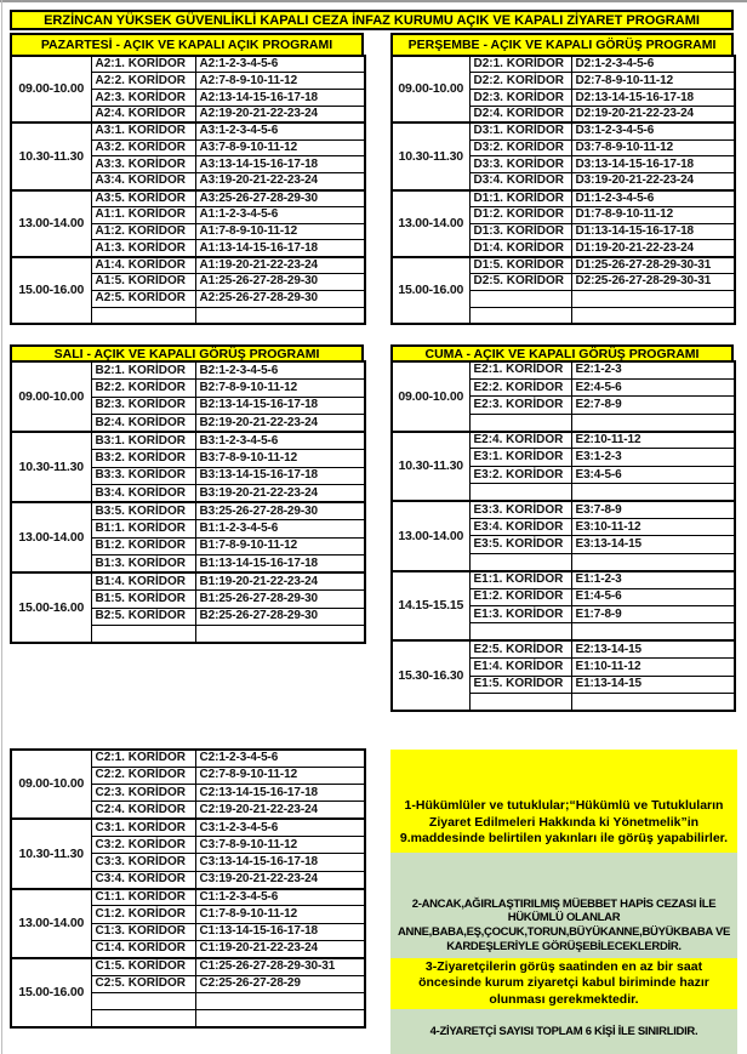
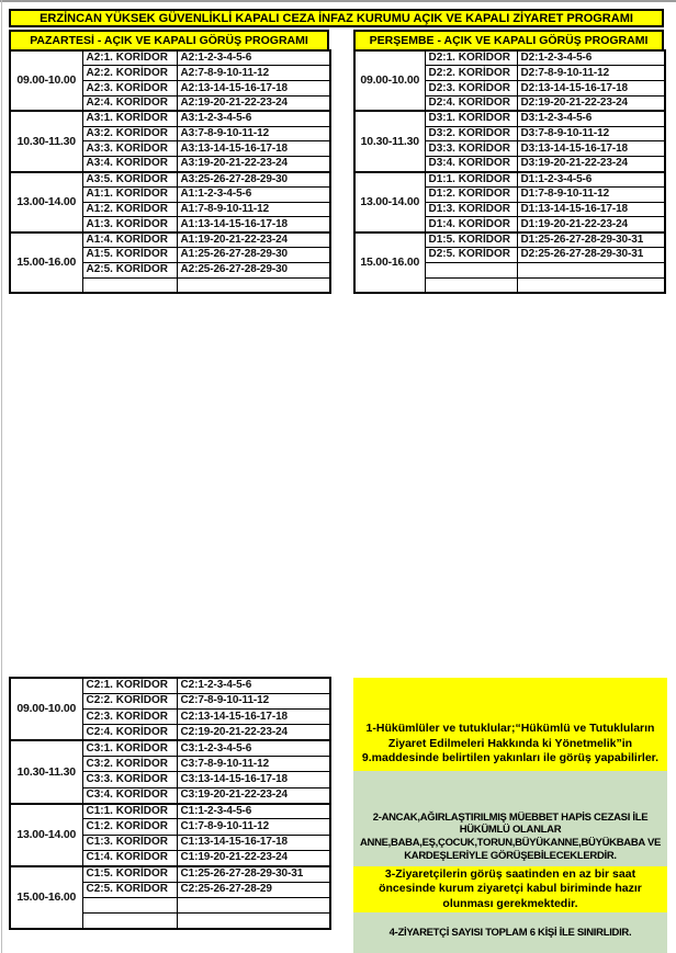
  ERZİNCAN YÜKSEK GÜVENLİKLİ KAPALI CEZA İNFAZ KURUMU AÇIK VE KAPALI ZİYARET PROGRAMI
- PAZARTESİ - AÇIK VE KAPALI AÇIK PROGRAMI
+ PAZARTESİ - AÇIK VE KAPALI GÖRÜŞ PROGRAMI
  09.00-10.00	A2:1. KORİDOR	A2:1-2-3-4-5-6
  A2:2. KORİDOR	A2:7-8-9-10-11-12
  A2:3. KORİDOR	A2:13-14-15-16-17-18
  A2:4. KORİDOR	A2:19-20-21-22-23-24
  10.30-11.30	A3:1. KORİDOR	A3:1-2-3-4-5-6
  A3:2. KORİDOR	A3:7-8-9-10-11-12
  A3:3. KORİDOR	A3:13-14-15-16-17-18
  A3:4. KORİDOR	A3:19-20-21-22-23-24
  13.00-14.00	A3:5. KORİDOR	A3:25-26-27-28-29-30
  A1:1. KORİDOR	A1:1-2-3-4-5-6
  A1:2. KORİDOR	A1:7-8-9-10-11-12
  A1:3. KORİDOR	A1:13-14-15-16-17-18
  15.00-16.00	A1:4. KORİDOR	A1:19-20-21-22-23-24
  A1:5. KORİDOR	A1:25-26-27-28-29-30
  A2:5. KORİDOR	A2:25-26-27-28-29-30
  PERŞEMBE - AÇIK VE KAPALI GÖRÜŞ PROGRAMI
  09.00-10.00	D2:1. KORİDOR	D2:1-2-3-4-5-6
  D2:2. KORİDOR	D2:7-8-9-10-11-12
  D2:3. KORİDOR	D2:13-14-15-16-17-18
  D2:4. KORİDOR	D2:19-20-21-22-23-24
  10.30-11.30	D3:1. KORİDOR	D3:1-2-3-4-5-6
  D3:2. KORİDOR	D3:7-8-9-10-11-12
  D3:3. KORİDOR	D3:13-14-15-16-17-18
  D3:4. KORİDOR	D3:19-20-21-22-23-24
  13.00-14.00	D1:1. KORİDOR	D1:1-2-3-4-5-6
  D1:2. KORİDOR	D1:7-8-9-10-11-12
  D1:3. KORİDOR	D1:13-14-15-16-17-18
  D1:4. KORİDOR	D1:19-20-21-22-23-24
  15.00-16.00	D1:5. KORİDOR	D1:25-26-27-28-29-30-31
  D2:5. KORİDOR	D2:25-26-27-28-29-30-31
- SALI - AÇIK VE KAPALI GÖRÜŞ PROGRAMI
- 09.00-10.00	B2:1. KORİDOR	B2:1-2-3-4-5-6
- B2:2. KORİDOR	B2:7-8-9-10-11-12
- B2:3. KORİDOR	B2:13-14-15-16-17-18
- B2:4. KORİDOR	B2:19-20-21-22-23-24
- 10.30-11.30	B3:1. KORİDOR	B3:1-2-3-4-5-6
- B3:2. KORİDOR	B3:7-8-9-10-11-12
- B3:3. KORİDOR	B3:13-14-15-16-17-18
- B3:4. KORİDOR	B3:19-20-21-22-23-24
- 13.00-14.00	B3:5. KORİDOR	B3:25-26-27-28-29-30
- B1:1. KORİDOR	B1:1-2-3-4-5-6
- B1:2. KORİDOR	B1:7-8-9-10-11-12
- B1:3. KORİDOR	B1:13-14-15-16-17-18
- 15.00-16.00	B1:4. KORİDOR	B1:19-20-21-22-23-24
- B1:5. KORİDOR	B1:25-26-27-28-29-30
- B2:5. KORİDOR	B2:25-26-27-28-29-30
- CUMA - AÇIK VE KAPALI GÖRÜŞ PROGRAMI
- 09.00-10.00	E2:1. KORİDOR	E2:1-2-3
- E2:2. KORİDOR	E2:4-5-6
- E2:3. KORİDOR	E2:7-8-9
- 10.30-11.30	E2:4. KORİDOR	E2:10-11-12
- E3:1. KORİDOR	E3:1-2-3
- E3:2. KORİDOR	E3:4-5-6
- 13.00-14.00	E3:3. KORİDOR	E3:7-8-9
- E3:4. KORİDOR	E3:10-11-12
- E3:5. KORİDOR	E3:13-14-15
- 14.15-15.15	E1:1. KORİDOR	E1:1-2-3
- E1:2. KORİDOR	E1:4-5-6
- E1:3. KORİDOR	E1:7-8-9
- 15.30-16.30	E2:5. KORİDOR	E2:13-14-15
- E1:4. KORİDOR	E1:10-11-12
- E1:5. KORİDOR	E1:13-14-15
  09.00-10.00	C2:1. KORİDOR	C2:1-2-3-4-5-6
  C2:2. KORİDOR	C2:7-8-9-10-11-12
  C2:3. KORİDOR	C2:13-14-15-16-17-18
  C2:4. KORİDOR	C2:19-20-21-22-23-24
  10.30-11.30	C3:1. KORİDOR	C3:1-2-3-4-5-6
  C3:2. KORİDOR	C3:7-8-9-10-11-12
  C3:3. KORİDOR	C3:13-14-15-16-17-18
  C3:4. KORİDOR	C3:19-20-21-22-23-24
  13.00-14.00	C1:1. KORİDOR	C1:1-2-3-4-5-6
  C1:2. KORİDOR	C1:7-8-9-10-11-12
  C1:3. KORİDOR	C1:13-14-15-16-17-18
  C1:4. KORİDOR	C1:19-20-21-22-23-24
  15.00-16.00	C1:5. KORİDOR	C1:25-26-27-28-29-30-31
  C2:5. KORİDOR	C2:25-26-27-28-29
  1-Hükümlüler ve tutuklular;“Hükümlü ve Tutukluların Ziyaret Edilmeleri Hakkında ki Yönetmelik”in 9.maddesinde belirtilen yakınları ile görüş yapabilirler.
  2-ANCAK,AĞIRLAŞTIRILMIŞ MÜEBBET HAPİS CEZASI İLE HÜKÜMLÜ OLANLAR ANNE,BABA,EŞ,ÇOCUK,TORUN,BÜYÜKANNE,BÜYÜKBABA VE KARDEŞLERİYLE GÖRÜŞEBİLECEKLERDİR.
  3-Ziyaretçilerin görüş saatinden en az bir saat öncesinde kurum ziyaretçi kabul biriminde hazır olunması gerekmektedir.
  4-ZİYARETÇİ SAYISI TOPLAM 6 KİŞİ İLE SINIRLIDIR.
